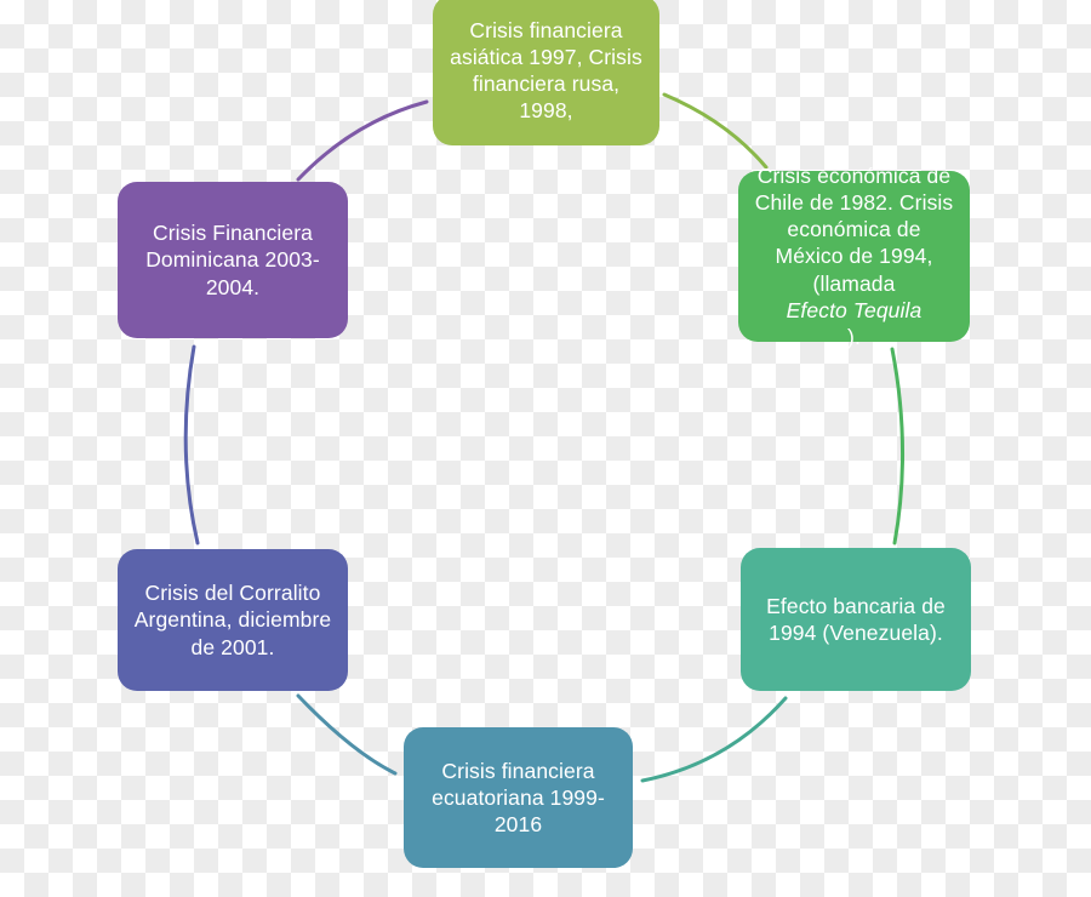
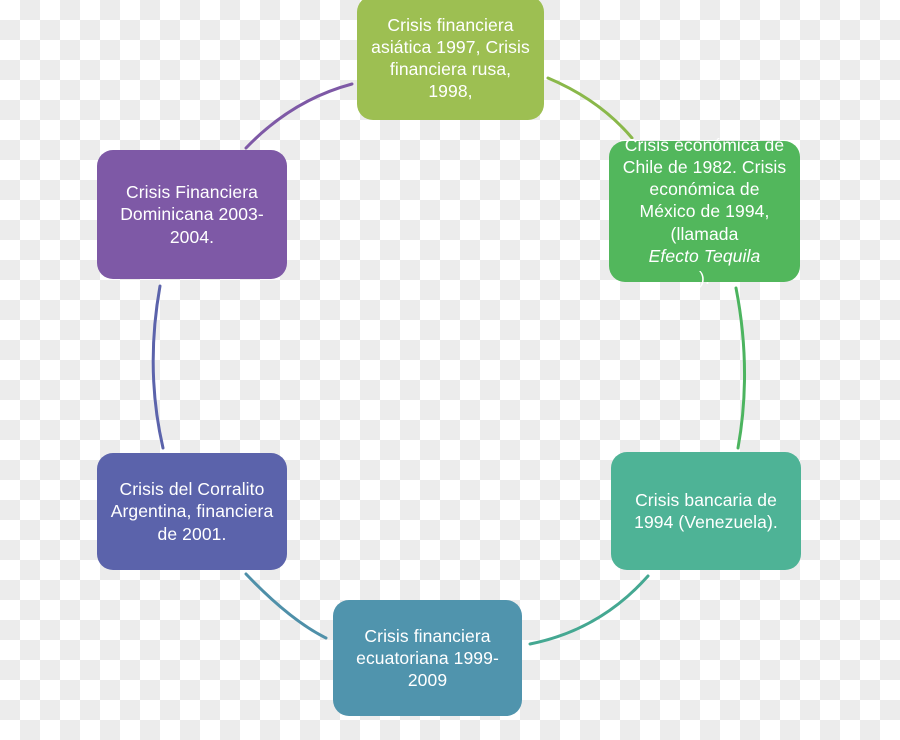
  Crisis financiera asiática 1997, Crisis financiera rusa, 1998,
  Crisis económica de Chile de 1982. Crisis económica de México de 1994, (llamada
  Efecto Tequila
  ).
- Efecto bancaria de 1994 (Venezuela).
+ Crisis bancaria de 1994 (Venezuela).
- Crisis financiera ecuatoriana 1999-2016
+ Crisis financiera ecuatoriana 1999-2009
- Crisis del Corralito Argentina, diciembre de 2001.
+ Crisis del Corralito Argentina, financiera de 2001.
  Crisis Financiera Dominicana 2003-2004.
